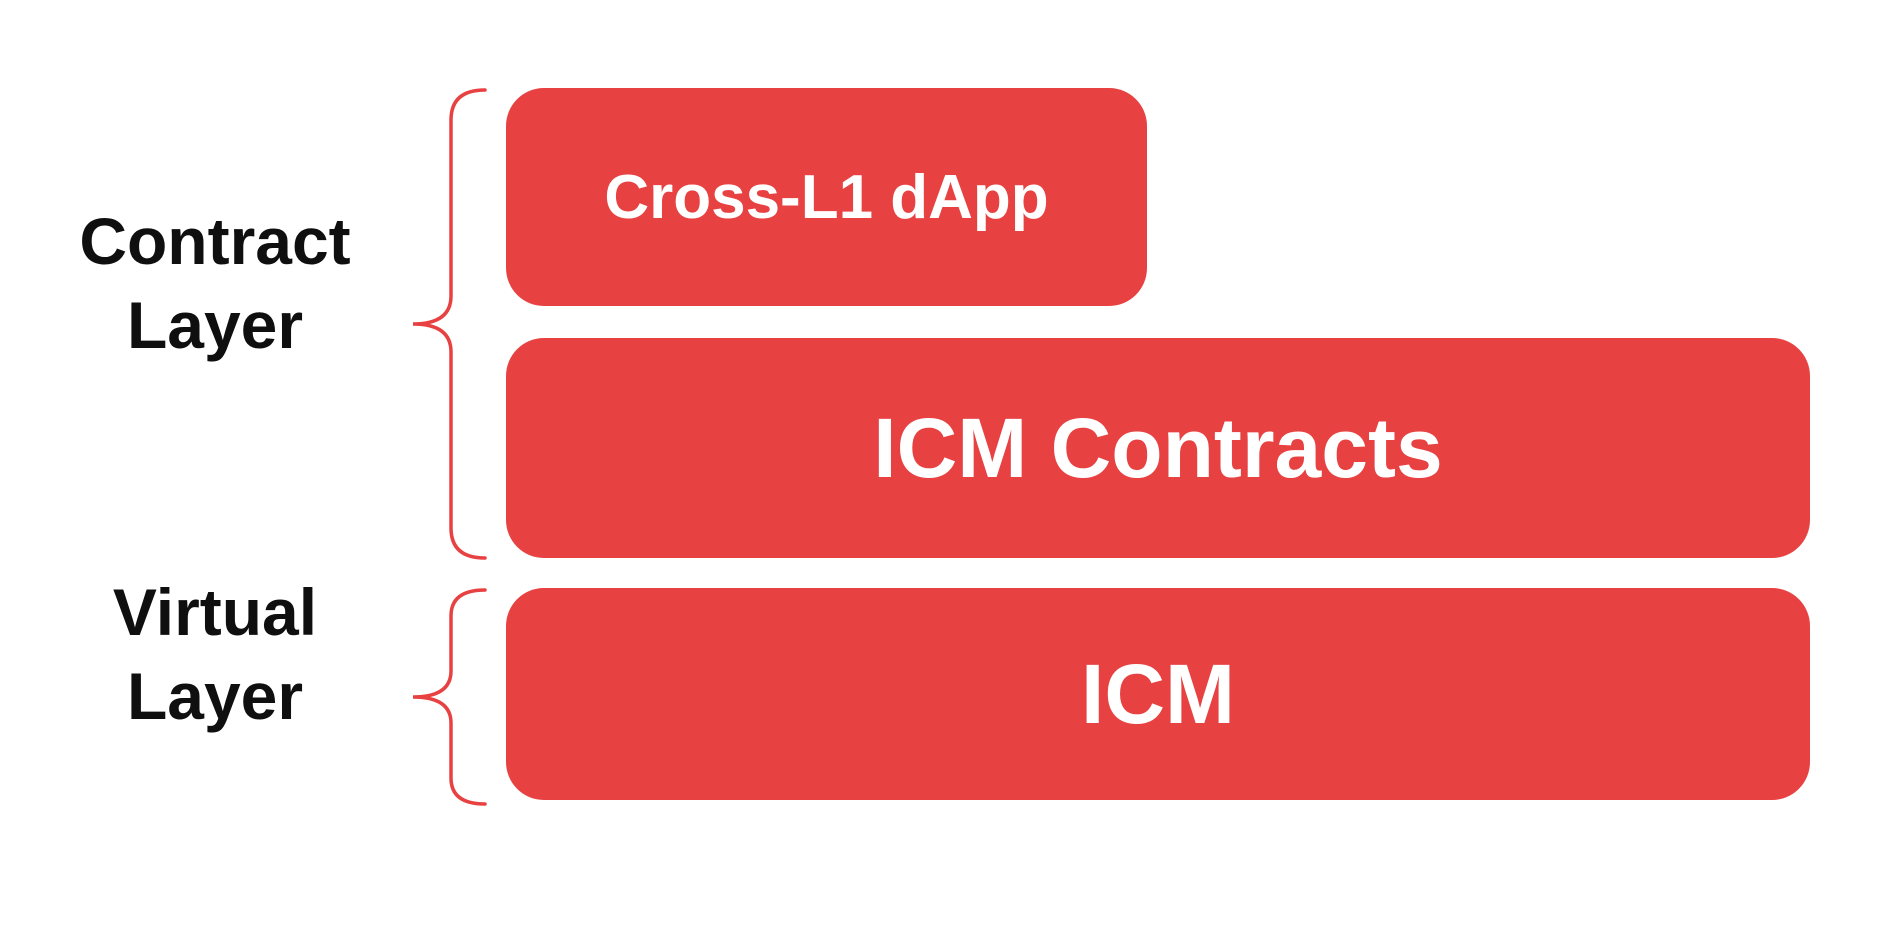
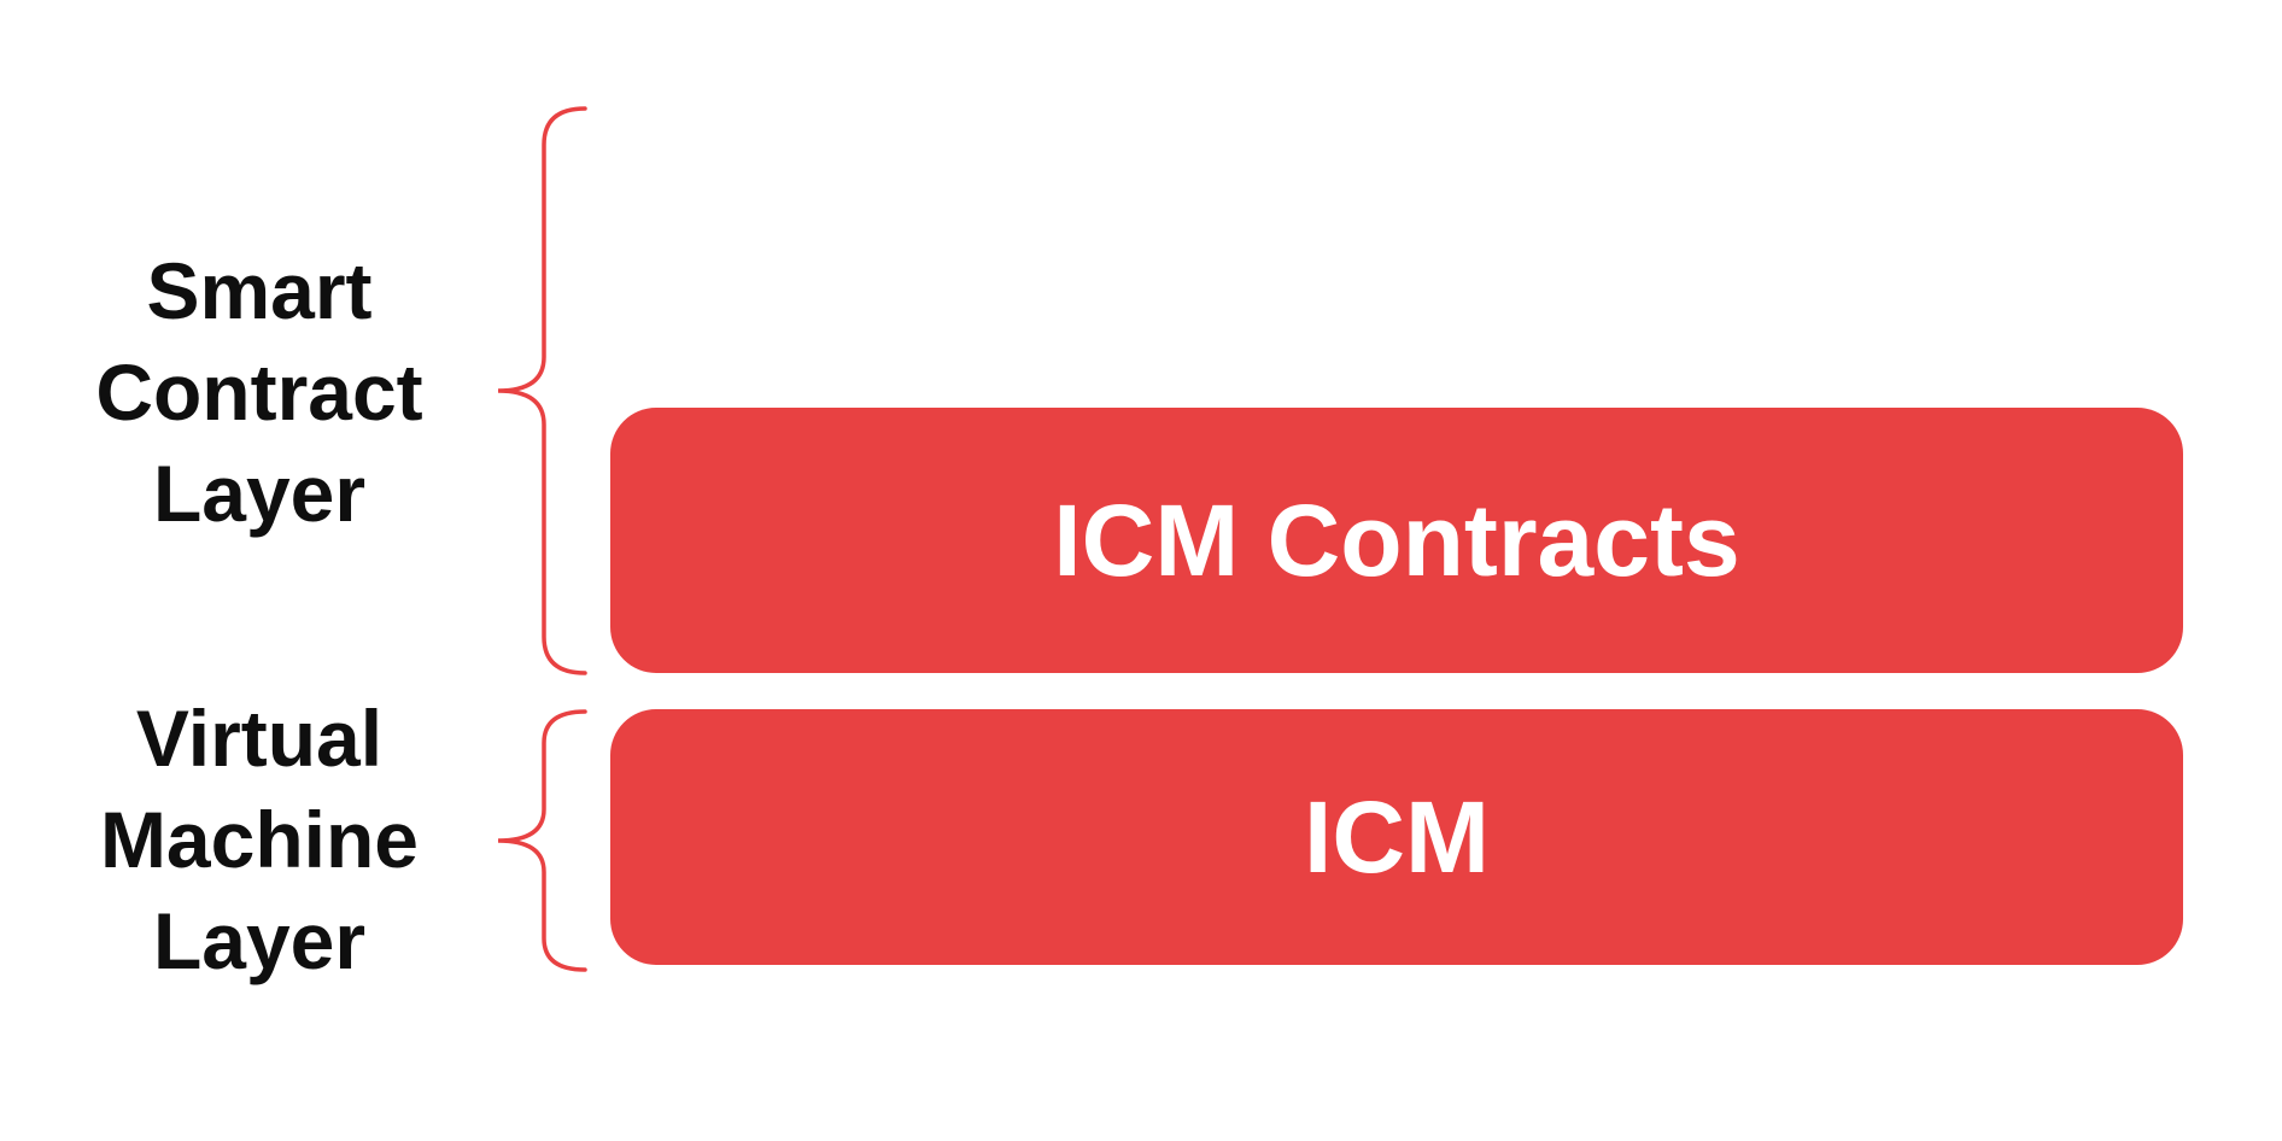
+ Smart
  Contract
  Layer
- Cross-L1 dApp
  ICM Contracts
  Virtual
+ Machine
  Layer
  ICM
